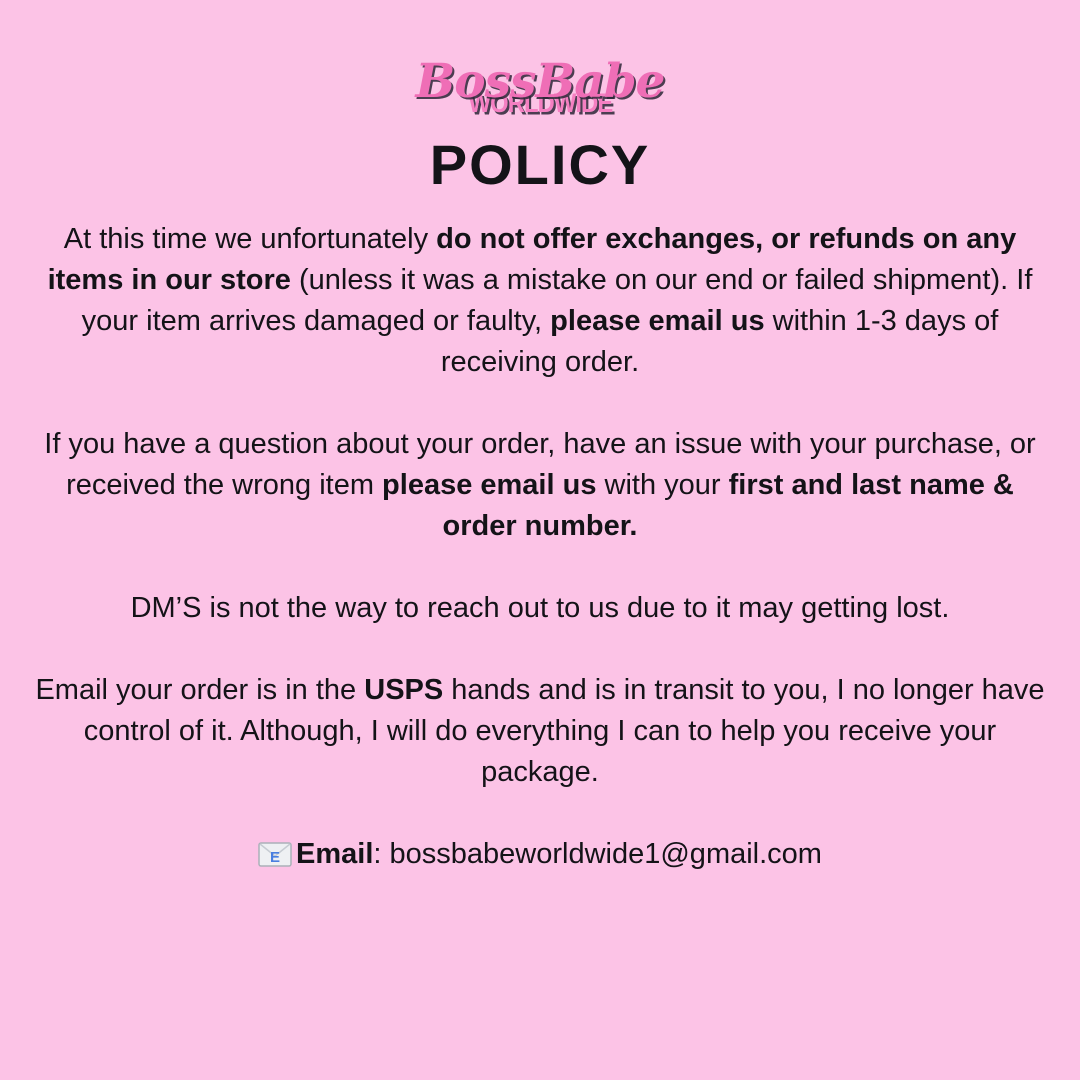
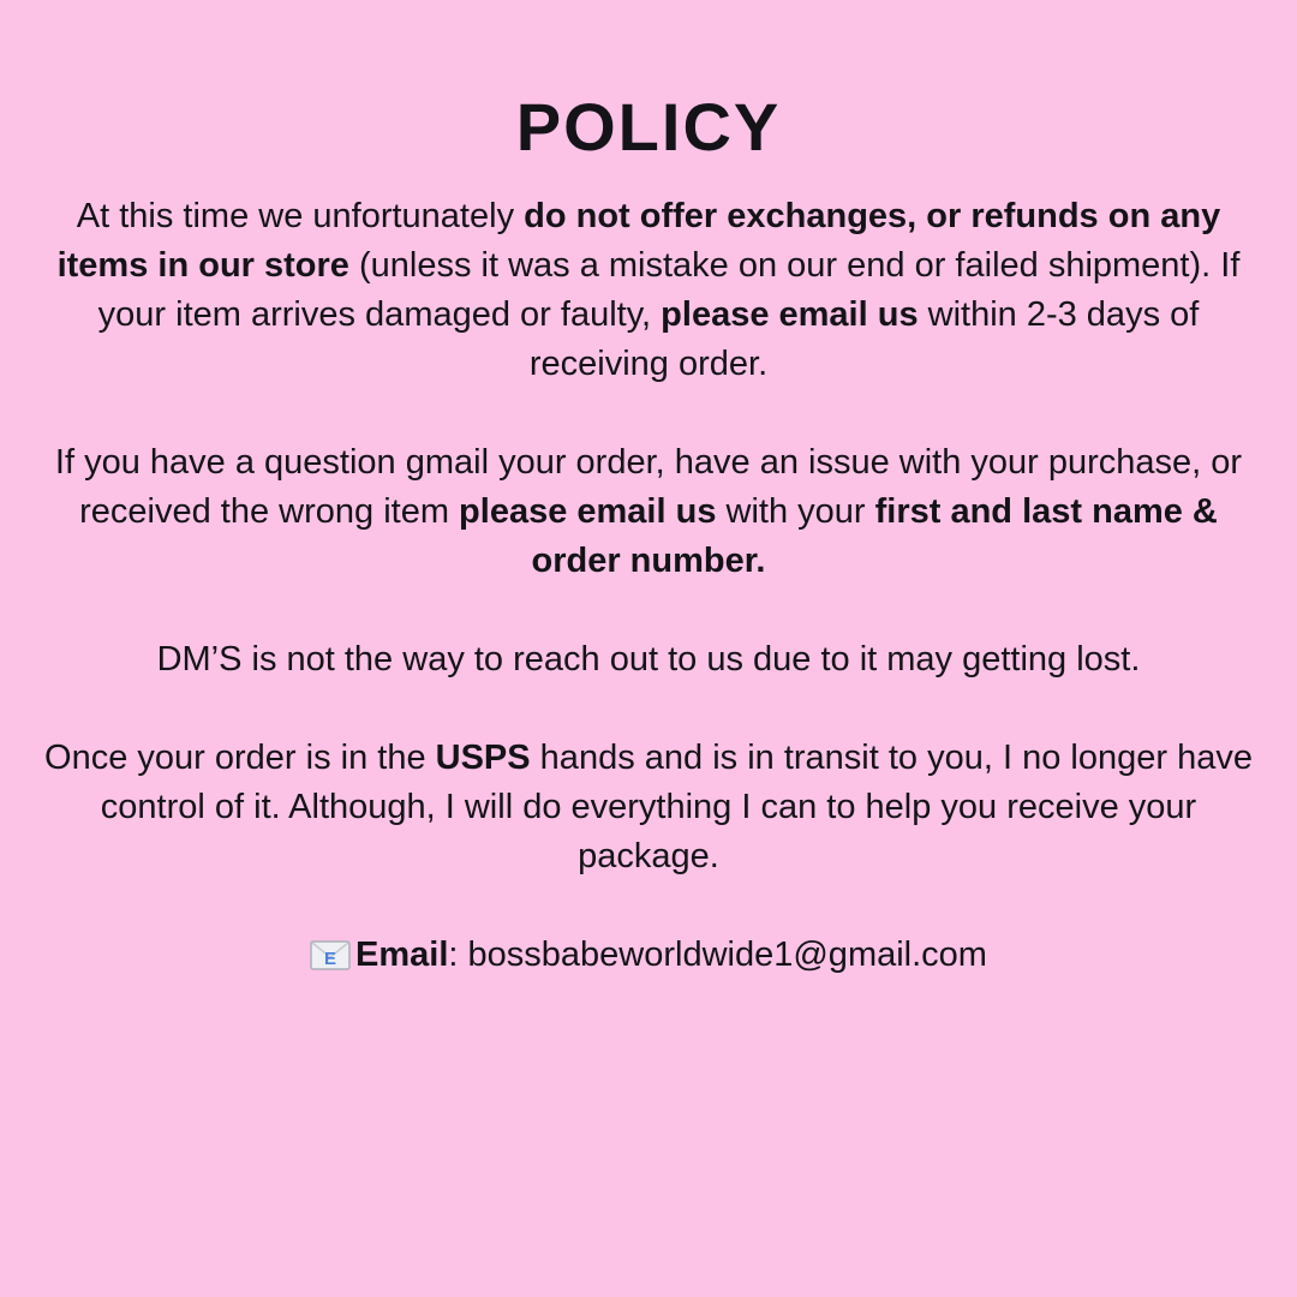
- BossBabe
- WORLDWIDE
  POLICY
- At this time we unfortunately do not offer exchanges, or refunds on any items in our store (unless it was a mistake on our end or failed shipment). If your item arrives damaged or faulty, please email us within 1-3 days of receiving order.
+ At this time we unfortunately do not offer exchanges, or refunds on any items in our store (unless it was a mistake on our end or failed shipment). If your item arrives damaged or faulty, please email us within 2-3 days of receiving order.
- If you have a question about your order, have an issue with your purchase, or received the wrong item please email us with your first and last name & order number.
+ If you have a question gmail your order, have an issue with your purchase, or received the wrong item please email us with your first and last name & order number.
  DM’S is not the way to reach out to us due to it may getting lost.
- Email your order is in the USPS hands and is in transit to you, I no longer have control of it. Although, I will do everything I can to help you receive your package.
+ Once your order is in the USPS hands and is in transit to you, I no longer have control of it. Although, I will do everything I can to help you receive your package.
  E
  Email: bossbabeworldwide1@gmail.com
